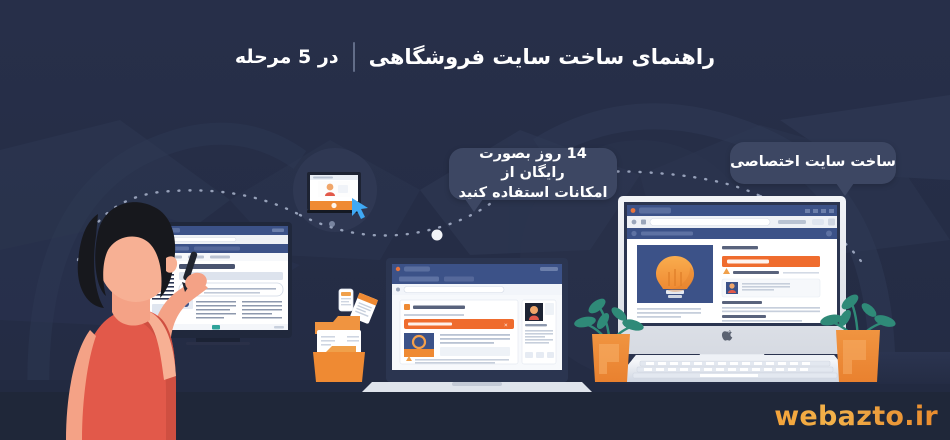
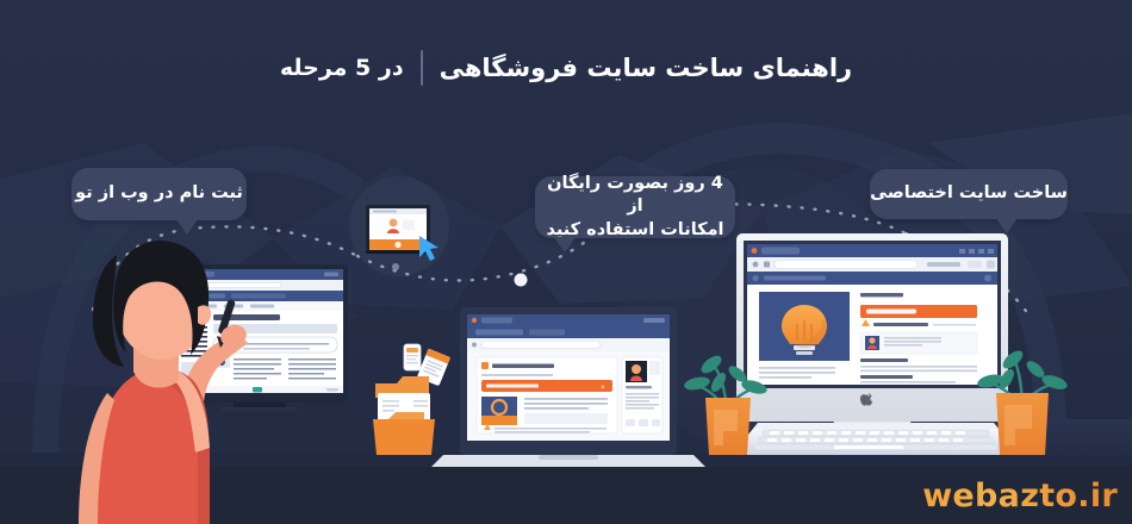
  راهنمای ساخت سایت فروشگاهی
  در 5 مرحله
+ ثبت نام در وب از تو
- 14 روز بصورت رایگان از
+ 4 روز بصورت رایگان از
  امکانات استفاده کنید
  ساخت سایت اختصاصی
  webazto.ir
